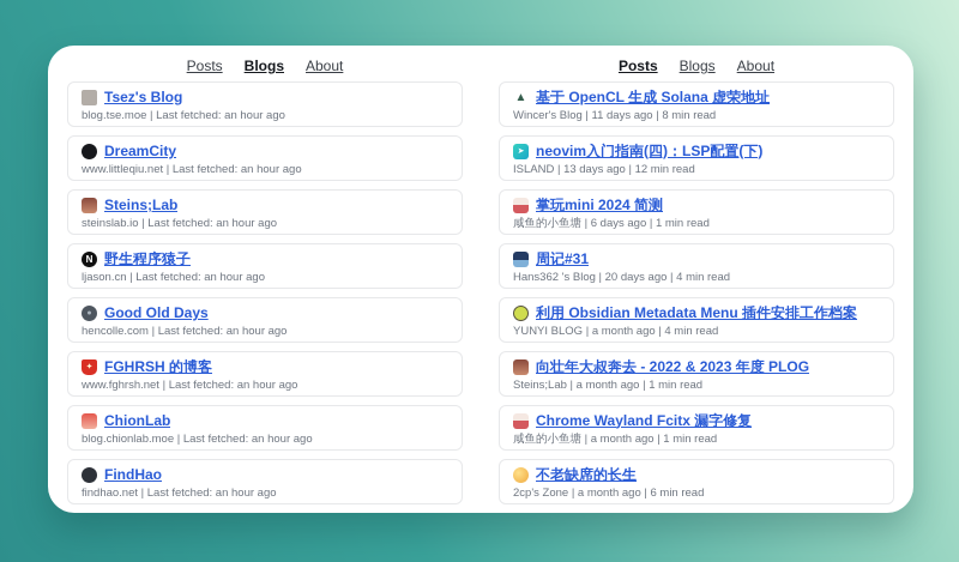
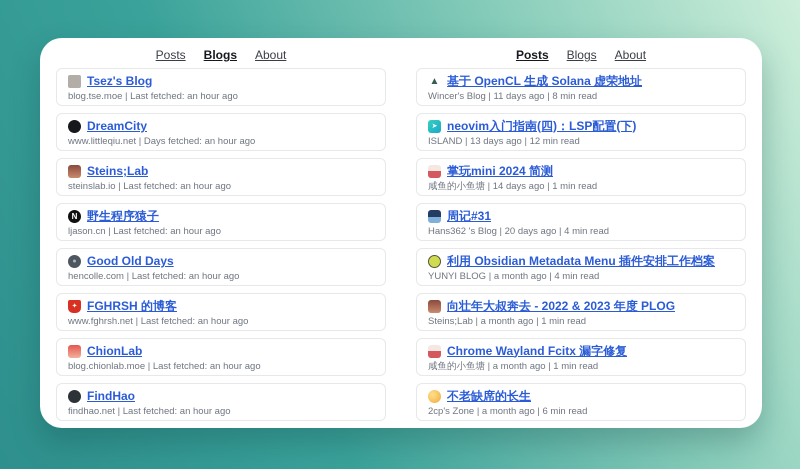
  Posts
  Blogs
  About
  Tsez's Blog
  blog.tse.moe | Last fetched: an hour ago
  DreamCity
- www.littleqiu.net | Last fetched: an hour ago
+ www.littleqiu.net | Days fetched: an hour ago
  Steins;Lab
  steinslab.io | Last fetched: an hour ago
  N
  野生程序猿子
  ljason.cn | Last fetched: an hour ago
  Good Old Days
  hencolle.com | Last fetched: an hour ago
  FGHRSH 的博客
  www.fghrsh.net | Last fetched: an hour ago
  ChionLab
  blog.chionlab.moe | Last fetched: an hour ago
  FindHao
  findhao.net | Last fetched: an hour ago
  Posts
  Blogs
  About
  ▲
  基于 OpenCL 生成 Solana 虚荣地址
  Wincer's Blog | 11 days ago | 8 min read
  neovim入门指南(四)：LSP配置(下)
  ISLAND | 13 days ago | 12 min read
  掌玩mini 2024 简测
- 咸鱼的小鱼塘 | 6 days ago | 1 min read
+ 咸鱼的小鱼塘 | 14 days ago | 1 min read
  周记#31
  Hans362 's Blog | 20 days ago | 4 min read
  利用 Obsidian Metadata Menu 插件安排工作档案
  YUNYI BLOG | a month ago | 4 min read
  向壮年大叔奔去 - 2022 & 2023 年度 PLOG
  Steins;Lab | a month ago | 1 min read
  Chrome Wayland Fcitx 漏字修复
  咸鱼的小鱼塘 | a month ago | 1 min read
  不老缺席的长生
  2cp's Zone | a month ago | 6 min read
